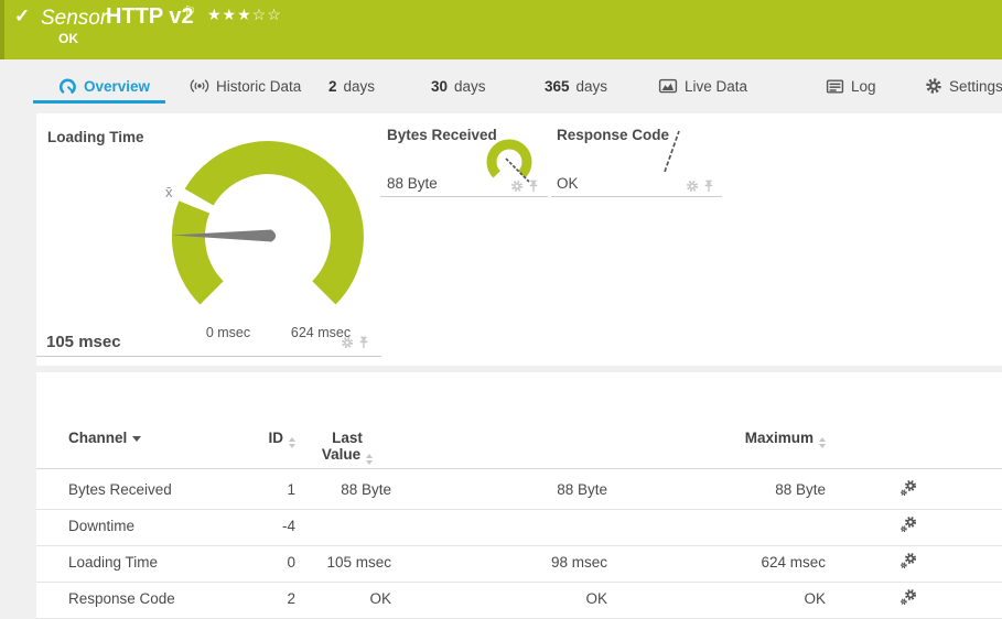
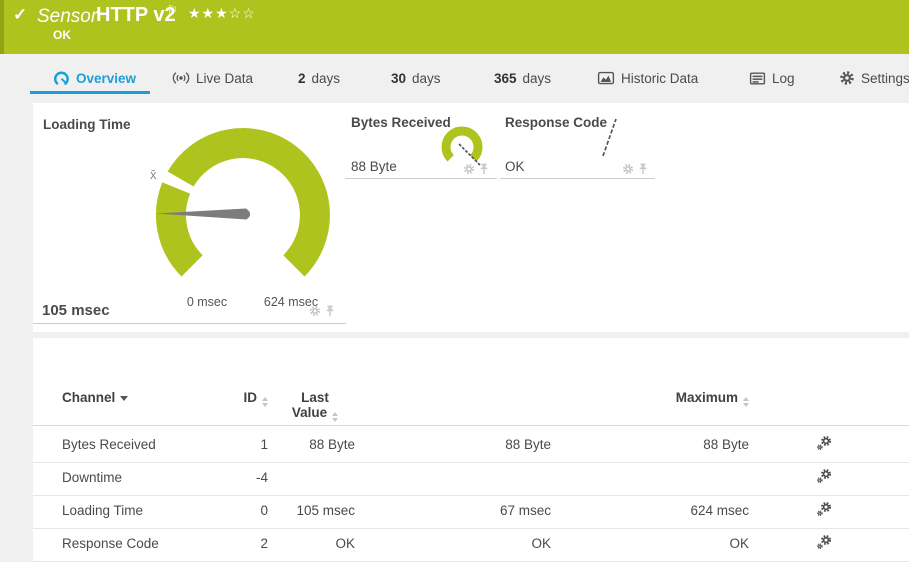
  ✓
  Sensor
  HTTP v2
  ⚐
  ★★★☆☆
  OK
  Overview
- Historic Data
+ Live Data
  2
  days
  30
  days
  365
  days
- Live Data
+ Historic Data
  Log
  Settings
  Loading Time
  x̄
  0 msec
  624 msec
  105 msec
  Bytes Received
  88 Byte
  Response Code
  OK
  Channel
  ID
  Last
  Value
  Maximum
  Bytes Received
  1
  88 Byte
  88 Byte
  88 Byte
  Downtime
  -4
  Loading Time
  0
  105 msec
- 98 msec
+ 67 msec
  624 msec
  Response Code
  2
  OK
  OK
  OK
